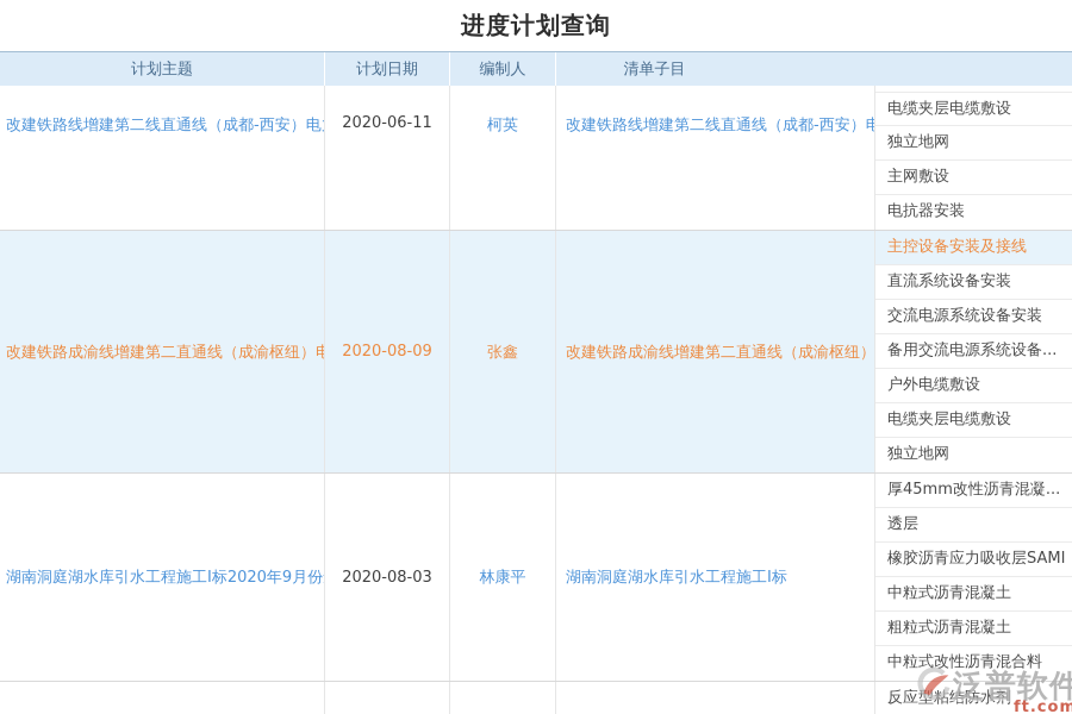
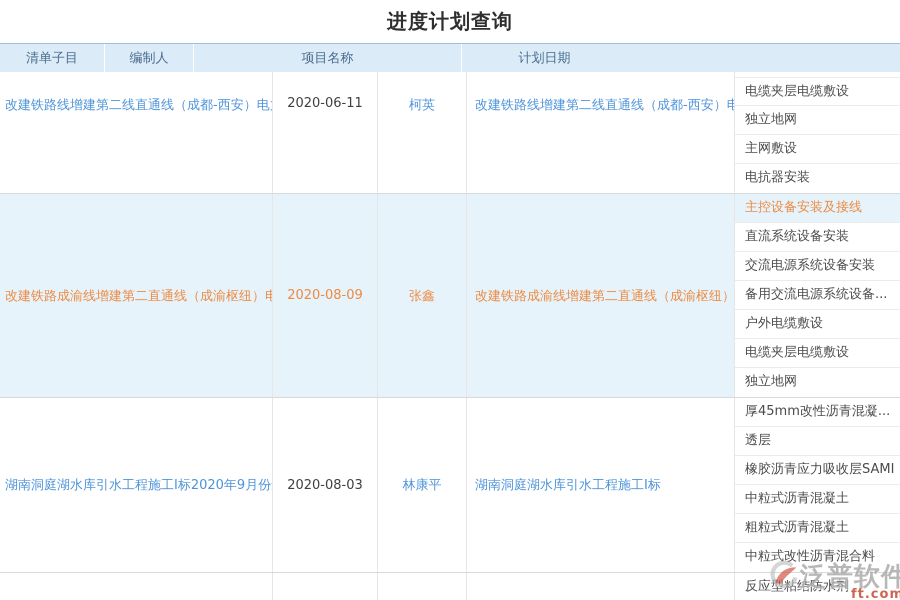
  进度计划查询
- 计划主题
- 计划日期
+ 清单子目
  编制人
+ 项目名称
- 清单子目
+ 计划日期
  改建铁路线增建第二线直通线（成都-西安）电
  2020-06-11
  柯英
  改建铁路线增建第二线直通线（成都-西安）电
  电缆夹层电缆敷设
  独立地网
  主网敷设
  电抗器安装
  改建铁路成渝线增建第二直通线（成渝枢纽）电
  2020-08-09
  张鑫
  改建铁路成渝线增建第二直通线（成渝枢纽）
  主控设备安装及接线
  直流系统设备安装
  交流电源系统设备安装
  备用交流电源系统设备...
  户外电缆敷设
  电缆夹层电缆敷设
  独立地网
  湖南洞庭湖水库引水工程施工I标2020年9月份
  2020-08-03
  林康平
  湖南洞庭湖水库引水工程施工I标
  厚45mm改性沥青混凝...
  透层
  橡胶沥青应力吸收层SAMI
  中粒式沥青混凝土
  粗粒式沥青混凝土
  中粒式改性沥青混合料
  反应型粘结防水剂
  泛普软件
  ft.com
